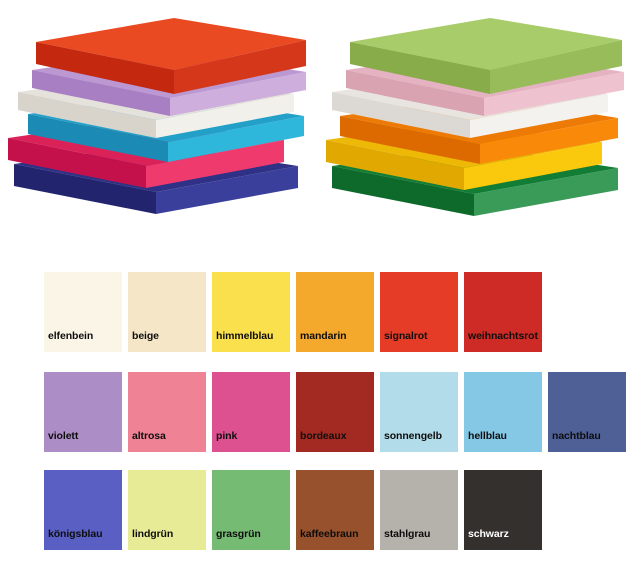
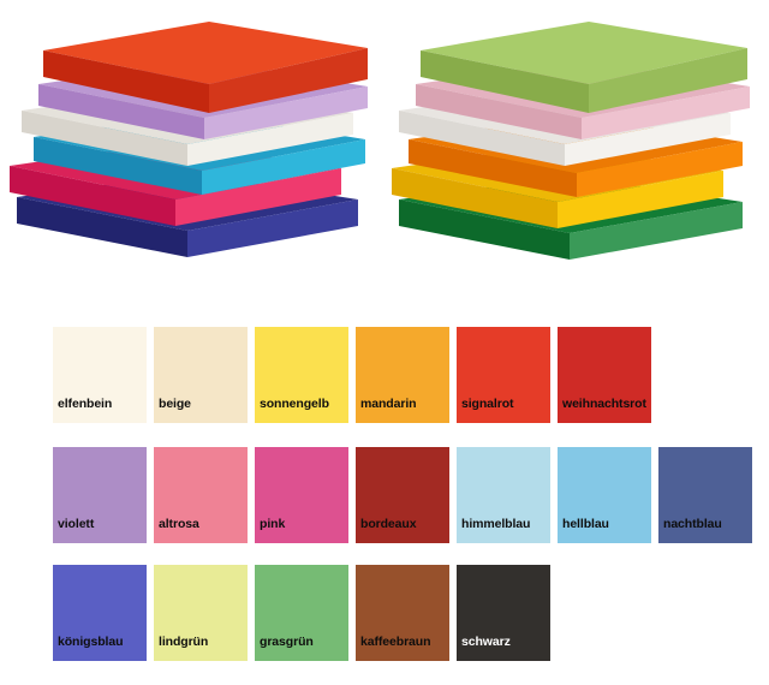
  elfenbein
  beige
- himmelblau
+ sonnengelb
  mandarin
  signalrot
  weihnachtsrot
  violett
  altrosa
  pink
  bordeaux
- sonnengelb
+ himmelblau
  hellblau
  nachtblau
  königsblau
  lindgrün
  grasgrün
  kaffeebraun
- stahlgrau
  schwarz
